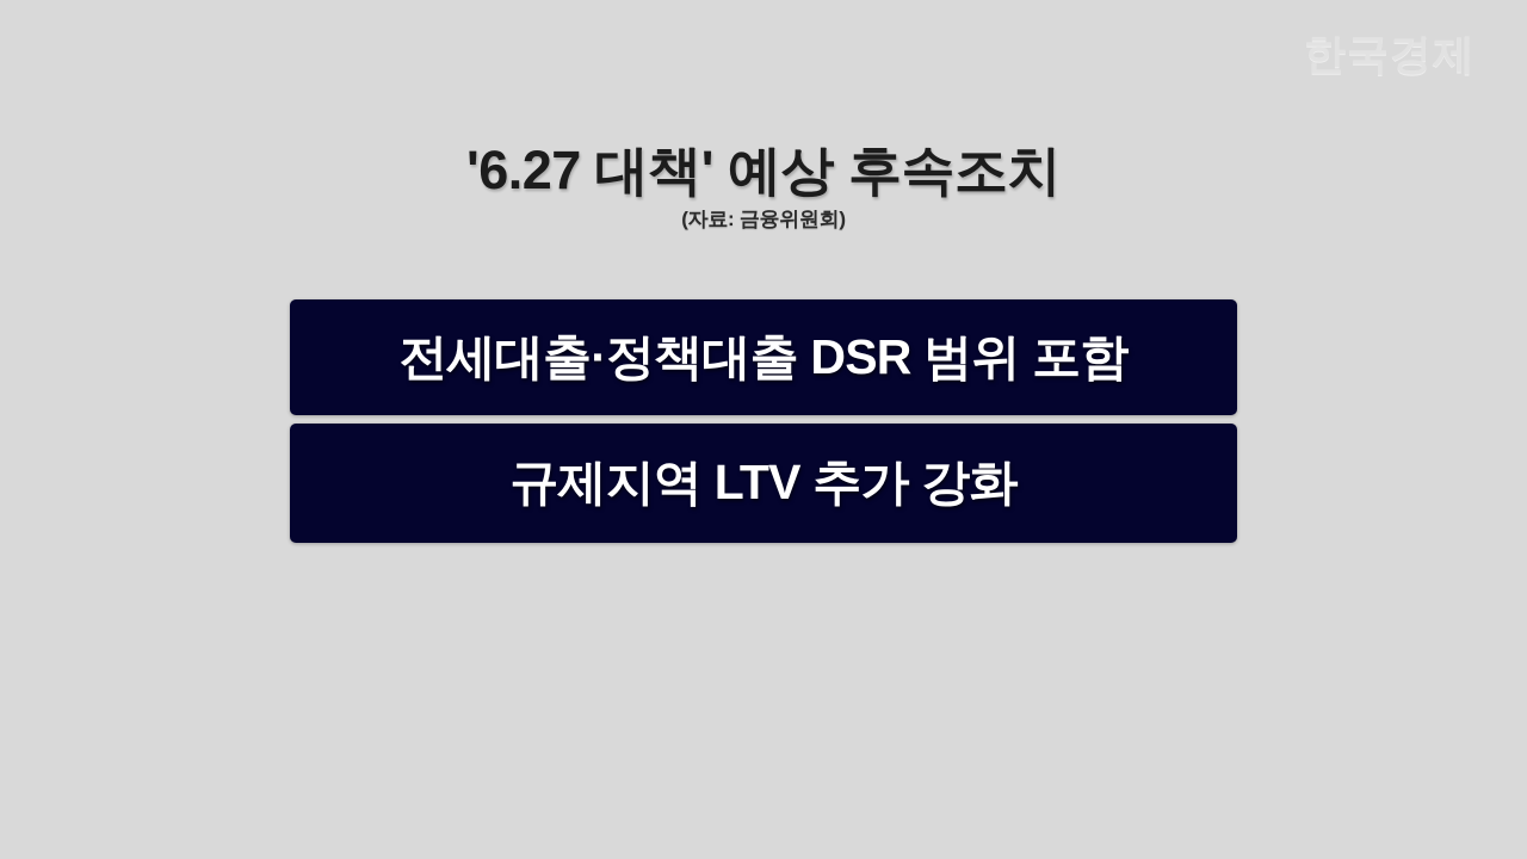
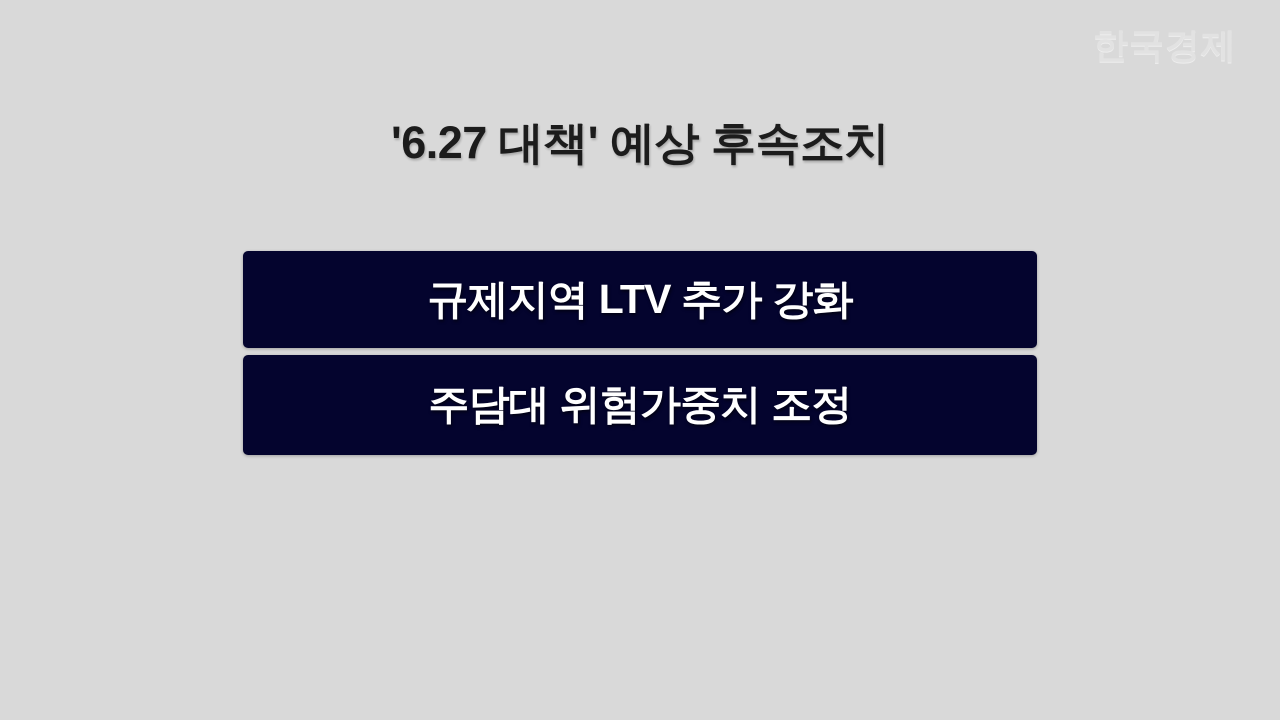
  '6.27 대책' 예상 후속조치
- (자료: 금융위원회)
- 전세대출·정책대출 DSR 범위 포함
  규제지역 LTV 추가 강화
+ 주담대 위험가중치 조정
